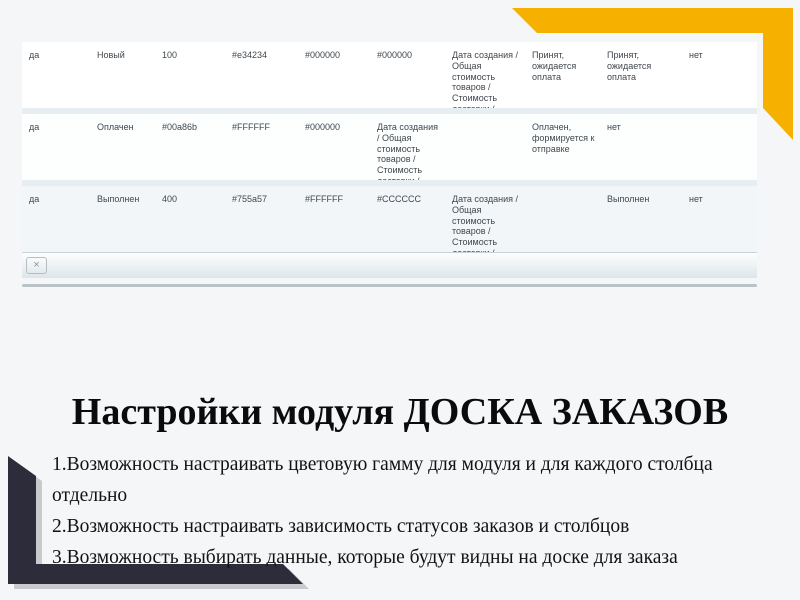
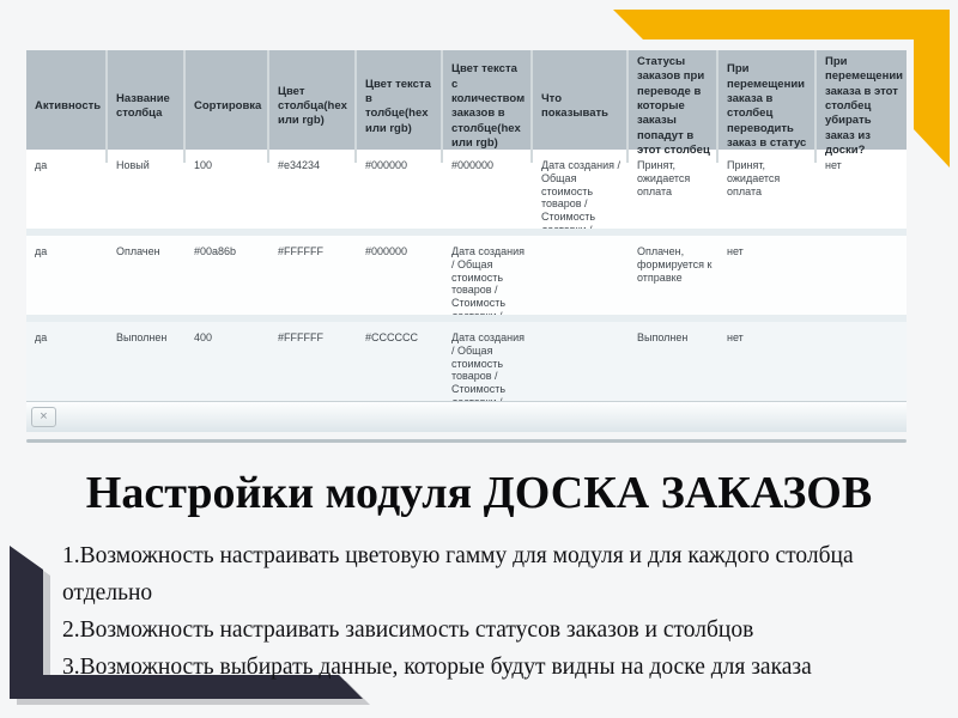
+ Активность
+ Название столбца
+ Сортировка
+ Цвет столбца(hex или rgb)
+ Цвет текста в толбце(hex или rgb)
+ Цвет текста с количеством заказов в столбце(hex или rgb)
+ Что показывать
+ Статусы заказов при переводе в которые заказы попадут в этот столбец
+ При перемещении заказа в столбец переводить заказ в статус
+ При перемещении заказа в этот столбец убирать заказ из доски?
  да
  Новый
  100
  #e34234
  #000000
  #000000
  Принят, ожидается оплата
  Принят, ожидается оплата
  нет
  да
  Оплачен
  #00a86b
  #FFFFFF
  #000000
  Оплачен, формируется к отправке
  нет
  да
  Выполнен
  400
- #755a57
  #FFFFFF
  #CCCCCC
  Выполнен
  нет
  ×
  Настройки модуля ДОСКА ЗАКАЗОВ
  1.Возможность настраивать цветовую гамму для модуля и для каждого столбца отдельно
  2.Возможность настраивать зависимость статусов заказов и столбцов
  3.Возможность выбирать данные, которые будут видны на доске для заказа
